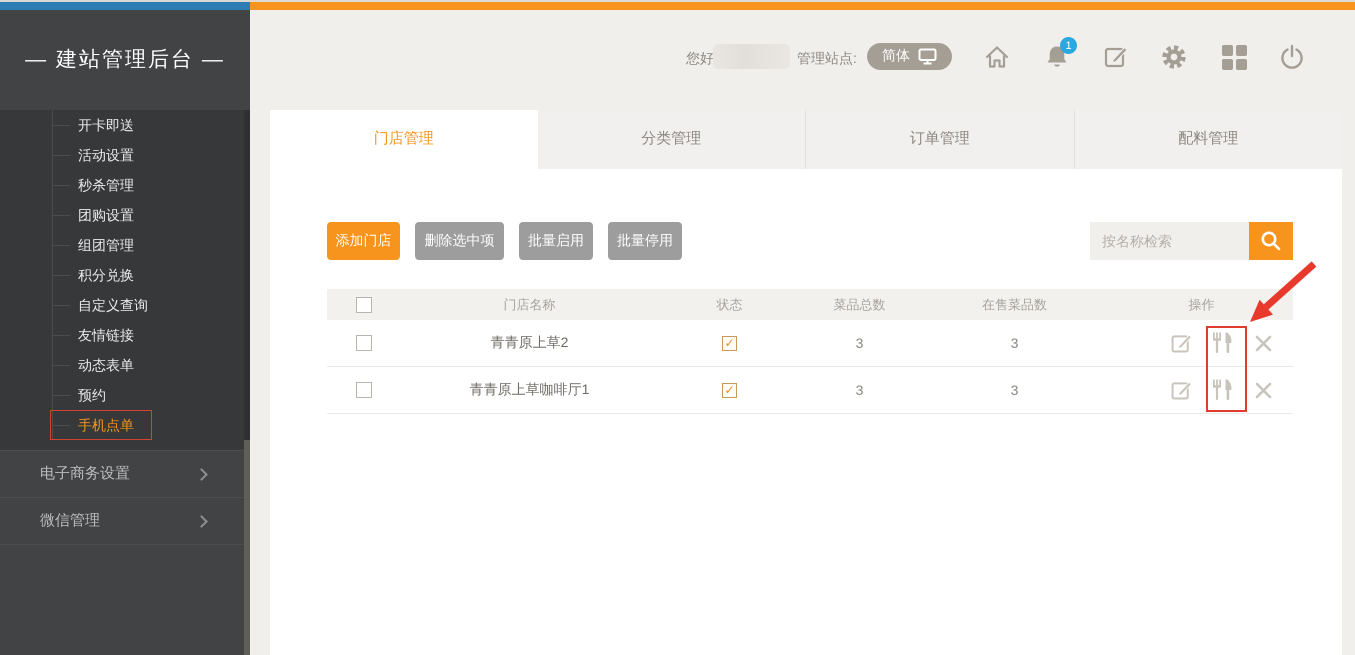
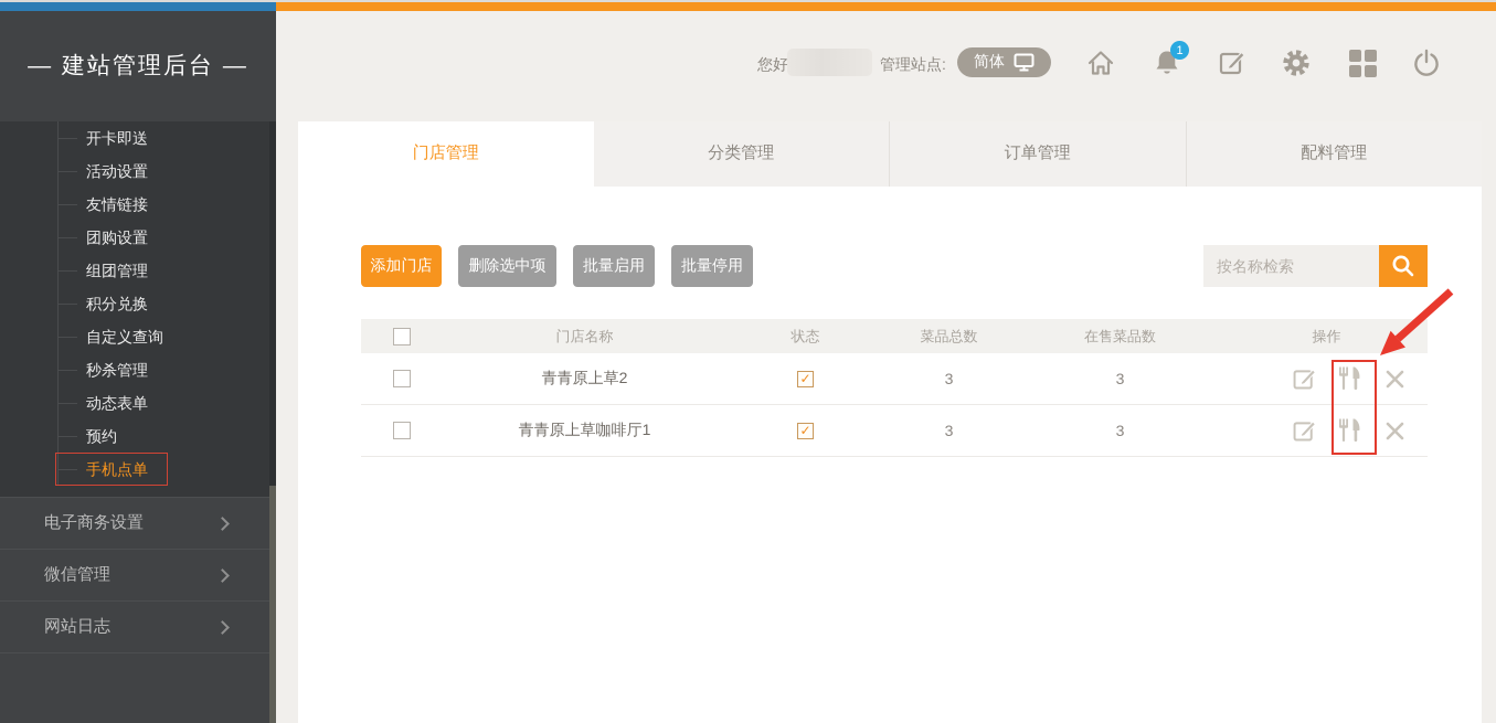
  — 建站管理后台 —
  开卡即送
  活动设置
- 秒杀管理
+ 友情链接
  团购设置
  组团管理
  积分兑换
  自定义查询
- 友情链接
+ 秒杀管理
  动态表单
  预约
  手机点单
  电子商务设置
  微信管理
+ 网站日志
  管理站点:
  简体
  1
  门店管理
  分类管理
  订单管理
  配料管理
  添加门店
  删除选中项
  批量启用
  批量停用
  按名称检索
  门店名称
  状态
  菜品总数
  在售菜品数
  操作
  青青原上草2
  ✓
  3
  3
  青青原上草咖啡厅1
  ✓
  3
  3
